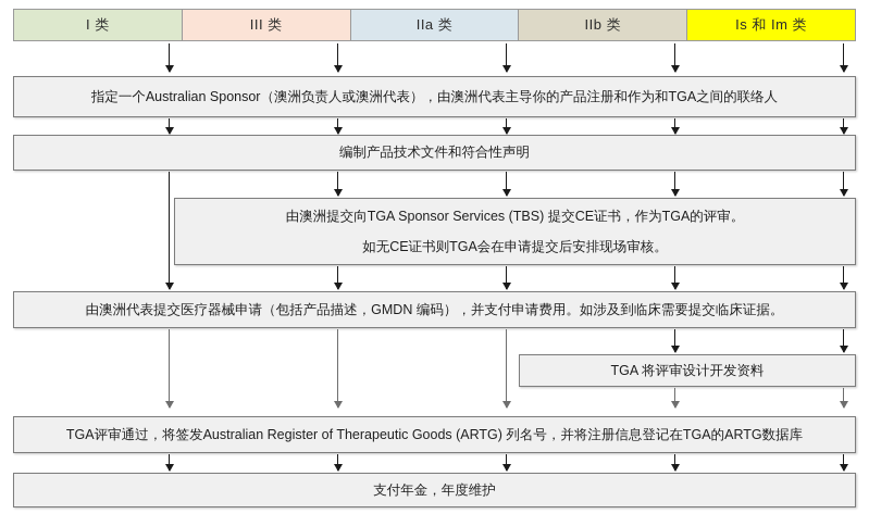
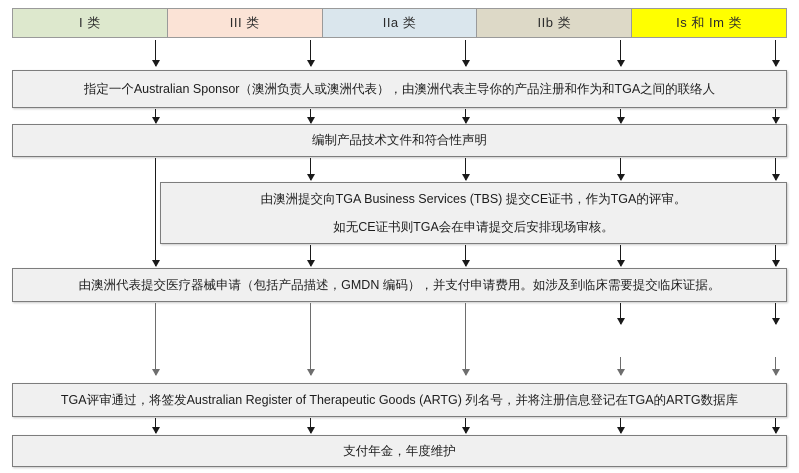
  I 类
  III 类
  IIa 类
  IIb 类
  Is 和 Im 类
  指定一个Australian Sponsor（澳洲负责人或澳洲代表），由澳洲代表主导你的产品注册和作为和TGA之间的联络人
  编制产品技术文件和符合性声明
- 由澳洲提交向TGA Sponsor Services (TBS) 提交CE证书，作为TGA的评审。
+ 由澳洲提交向TGA Business Services (TBS) 提交CE证书，作为TGA的评审。
  如无CE证书则TGA会在申请提交后安排现场审核。
  由澳洲代表提交医疗器械申请（包括产品描述，GMDN 编码），并支付申请费用。如涉及到临床需要提交临床证据。
- TGA 将评审设计开发资料
  TGA评审通过，将签发Australian Register of Therapeutic Goods (ARTG) 列名号，并将注册信息登记在TGA的ARTG数据库
  支付年金，年度维护
